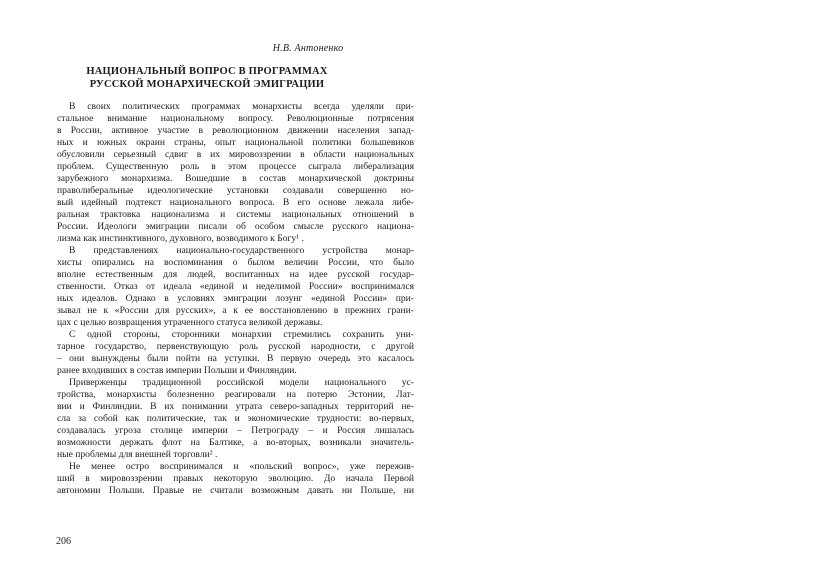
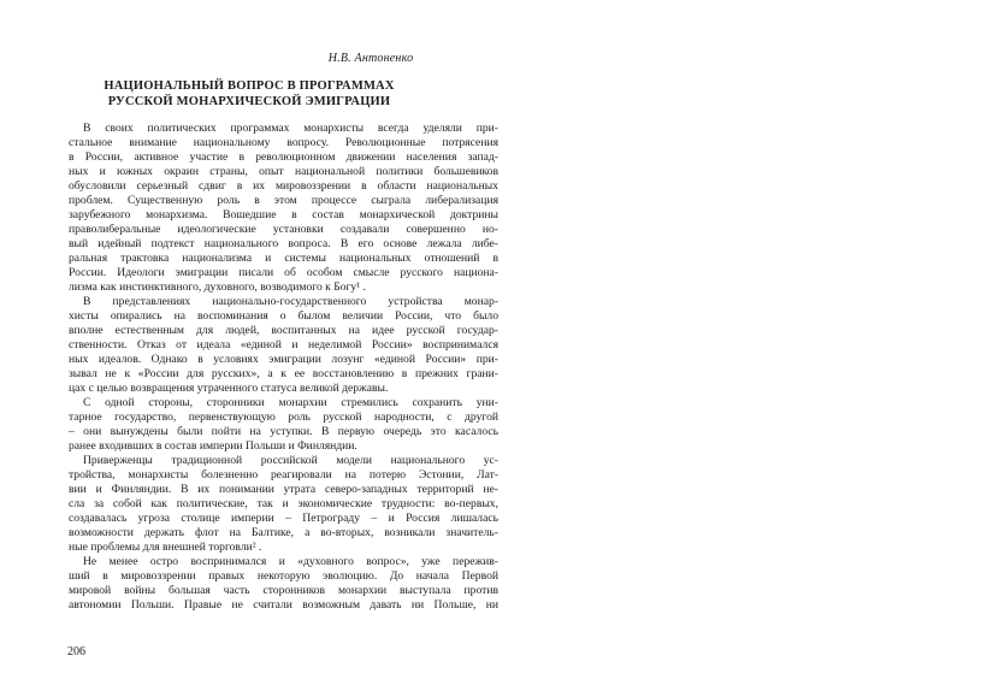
  Н.В. Антоненко
  НАЦИОНАЛЬНЫЙ ВОПРОС В ПРОГРАММАХ
  РУССКОЙ МОНАРХИЧЕСКОЙ ЭМИГРАЦИИ
  В своих политических программах монархисты всегда уделяли при-
  стальное внимание национальному вопросу. Революционные потрясения
  в России, активное участие в революционном движении населения запад-
  ных и южных окраин страны, опыт национальной политики большевиков
  обусловили серьезный сдвиг в их мировоззрении в области национальных
  проблем. Существенную роль в этом процессе сыграла либерализация
  зарубежного монархизма. Вошедшие в состав монархической доктрины
  праволиберальные идеологические установки создавали совершенно но-
  вый идейный подтекст национального вопроса. В его основе лежала либе-
  ральная трактовка национализма и системы национальных отношений в
  России. Идеологи эмиграции писали об особом смысле русского национа-
  лизма как инстинктивного, духовного, возводимого к Богу¹ .
  В представлениях национально-государственного устройства монар-
  хисты опирались на воспоминания о былом величии России, что было
  вполне естественным для людей, воспитанных на идее русской государ-
  ственности. Отказ от идеала «единой и неделимой России» воспринимался
  ных идеалов. Однако в условиях эмиграции лозунг «единой России» при-
  зывал не к «России для русских», а к ее восстановлению в прежних грани-
  цах с целью возвращения утраченного статуса великой державы.
  С одной стороны, сторонники монархии стремились сохранить уни-
  тарное государство, первенствующую роль русской народности, с другой
  – они вынуждены были пойти на уступки. В первую очередь это касалось
  ранее входивших в состав империи Польши и Финляндии.
  Приверженцы традиционной российской модели национального ус-
  тройства, монархисты болезненно реагировали на потерю Эстонии, Лат-
  вии и Финляндии. В их понимании утрата северо-западных территорий не-
  сла за собой как политические, так и экономические трудности: во-первых,
  создавалась угроза столице империи – Петрограду – и Россия лишалась
  возможности держать флот на Балтике, а во-вторых, возникали значитель-
  ные проблемы для внешней торговли² .
- Не менее остро воспринимался и «польский вопрос», уже пережив-
+ Не менее остро воспринимался и «духовного вопрос», уже пережив-
  ший в мировоззрении правых некоторую эволюцию. До начала Первой
+ мировой войны большая часть сторонников монархии выступала против
  автономии Польши. Правые не считали возможным давать ни Польше, ни
  206
